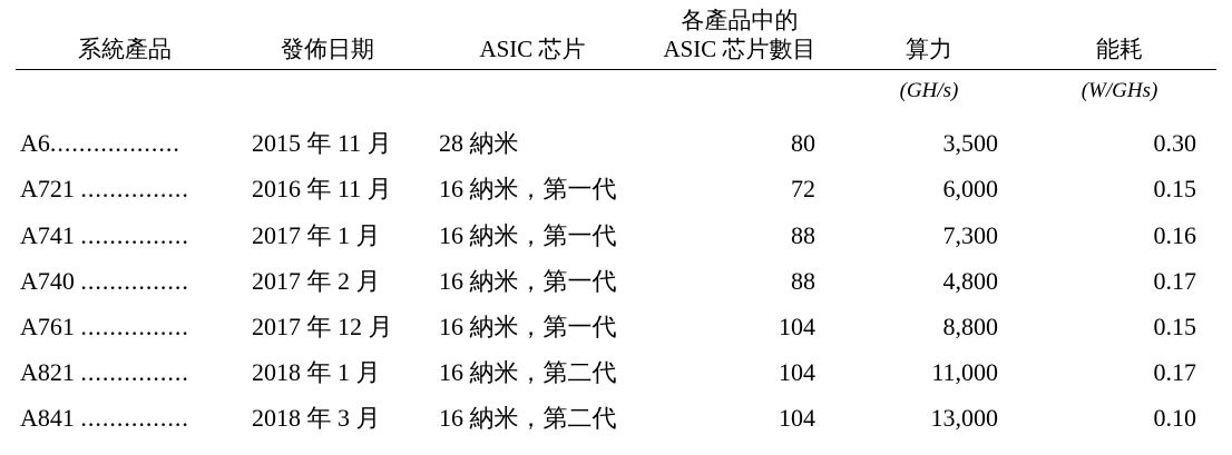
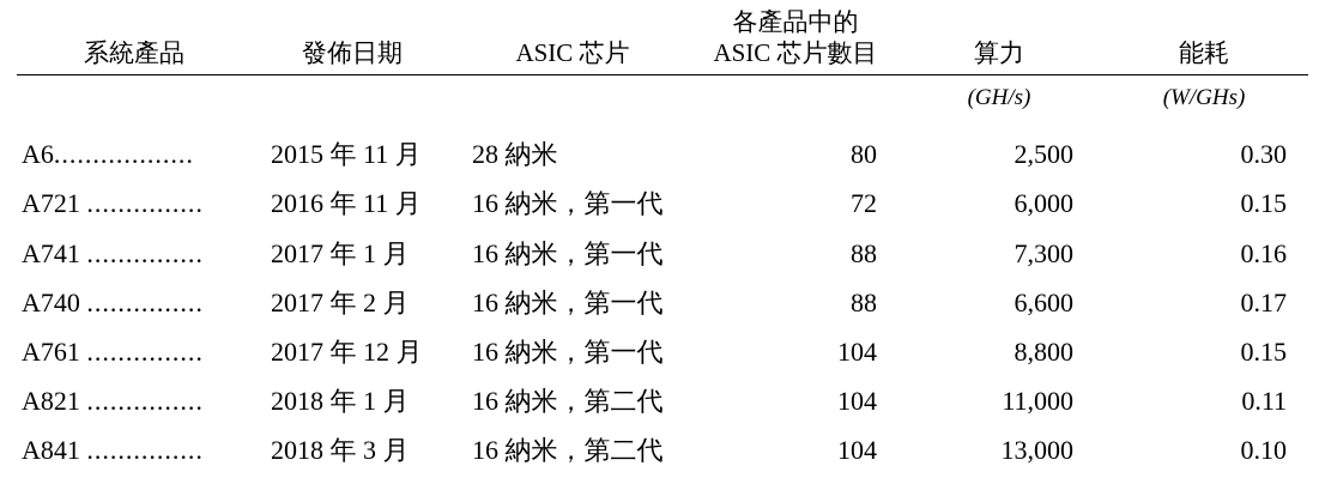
  系統產品	發佈日期	ASIC 芯片	各產品中的 ASIC 芯片數目	算力	能耗
  				(GH/s)	(W/GHs)
- A6..................	2015 年 11 月	28 納米	80	3,500	0.30
+ A6..................	2015 年 11 月	28 納米	80	2,500	0.30
  A721 ...............	2016 年 11 月	16 納米，第一代	72	6,000	0.15
  A741 ...............	2017 年 1 月	16 納米，第一代	88	7,300	0.16
- A740 ...............	2017 年 2 月	16 納米，第一代	88	4,800	0.17
+ A740 ...............	2017 年 2 月	16 納米，第一代	88	6,600	0.17
  A761 ...............	2017 年 12 月	16 納米，第一代	104	8,800	0.15
- A821 ...............	2018 年 1 月	16 納米，第二代	104	11,000	0.17
+ A821 ...............	2018 年 1 月	16 納米，第二代	104	11,000	0.11
  A841 ...............	2018 年 3 月	16 納米，第二代	104	13,000	0.10
